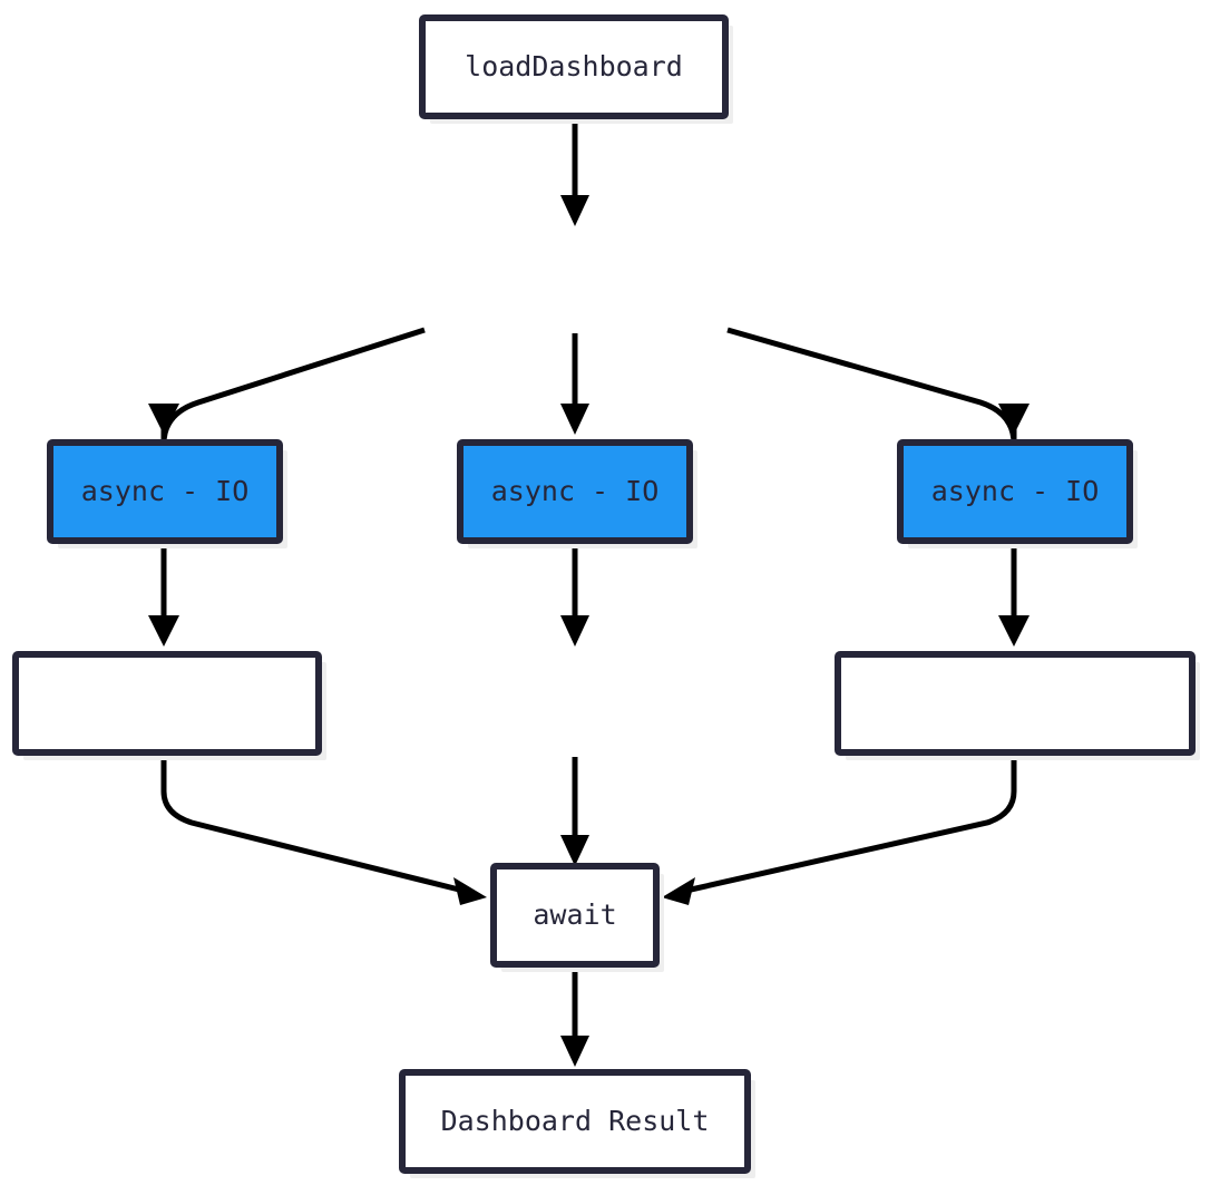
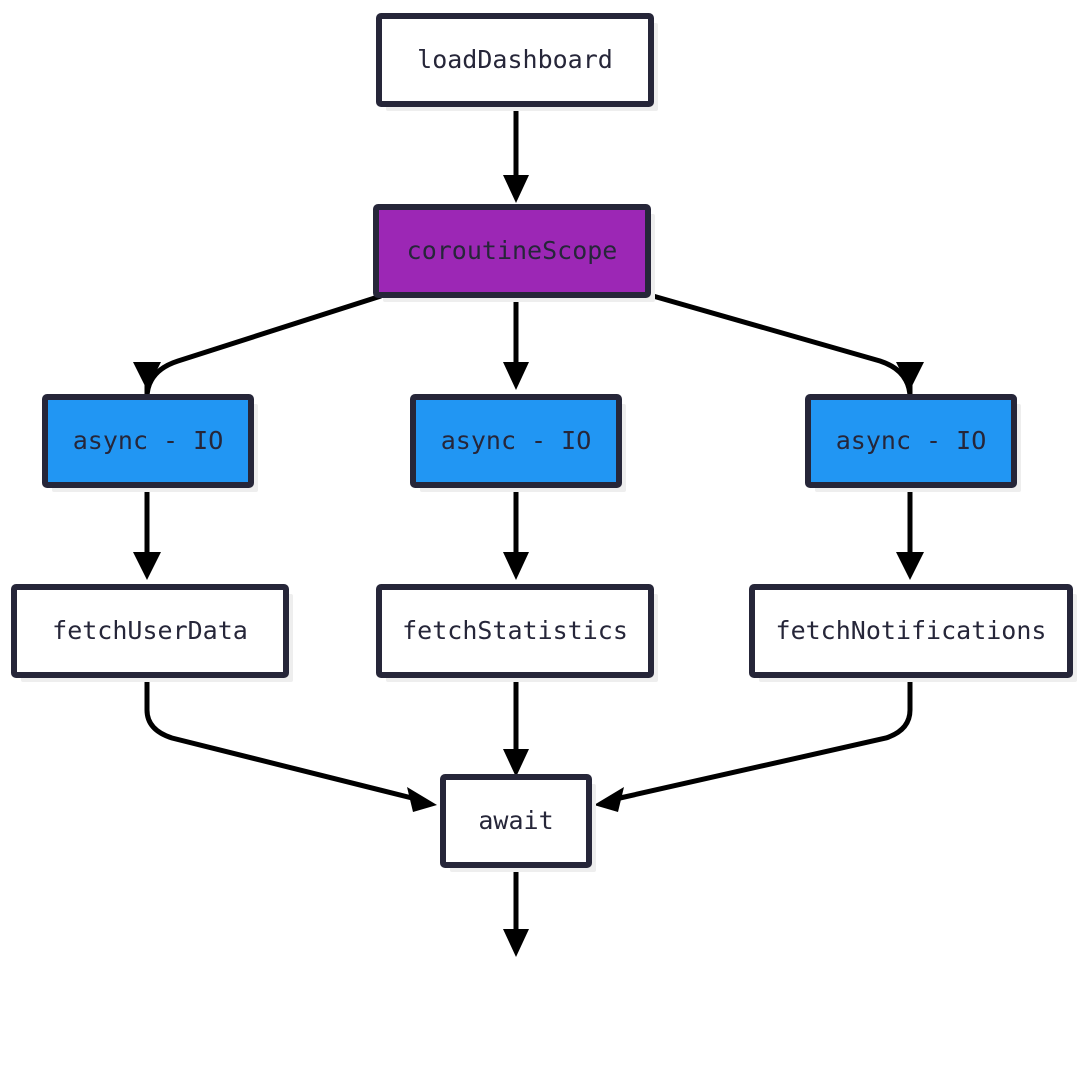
  loadDashboard
+ coroutineScope
  async - IO
  async - IO
  async - IO
+ fetchUserData
+ fetchStatistics
+ fetchNotifications
  await
- Dashboard Result
